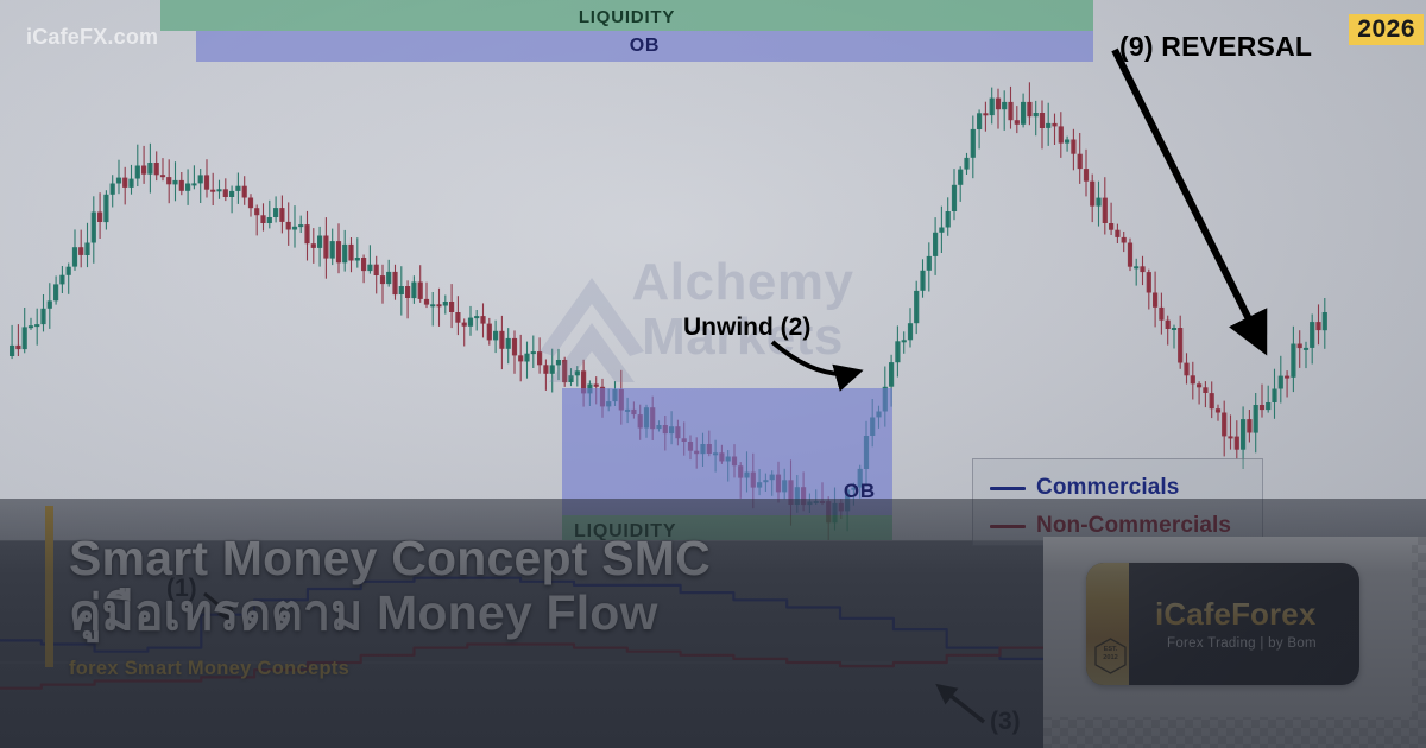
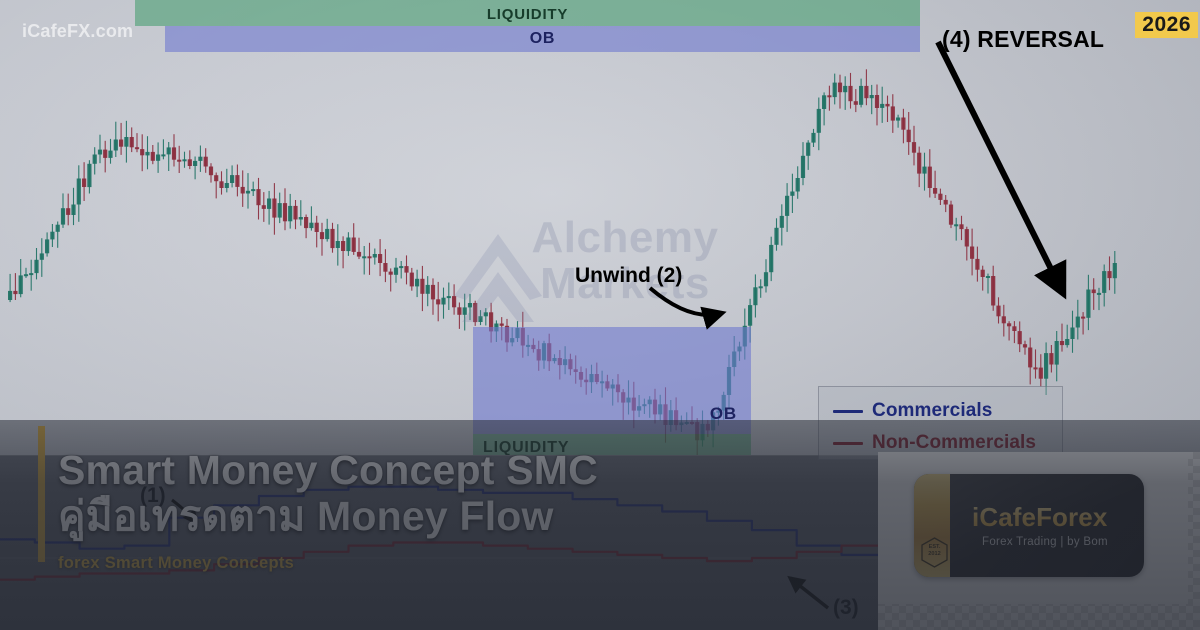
  LIQUIDITY
  OB
  OB
  iCafeFX.com
  Alchemy
  Markets
  2026
  Commercials
  Unwind (2)
- (9) REVERSAL
+ (4) REVERSAL
